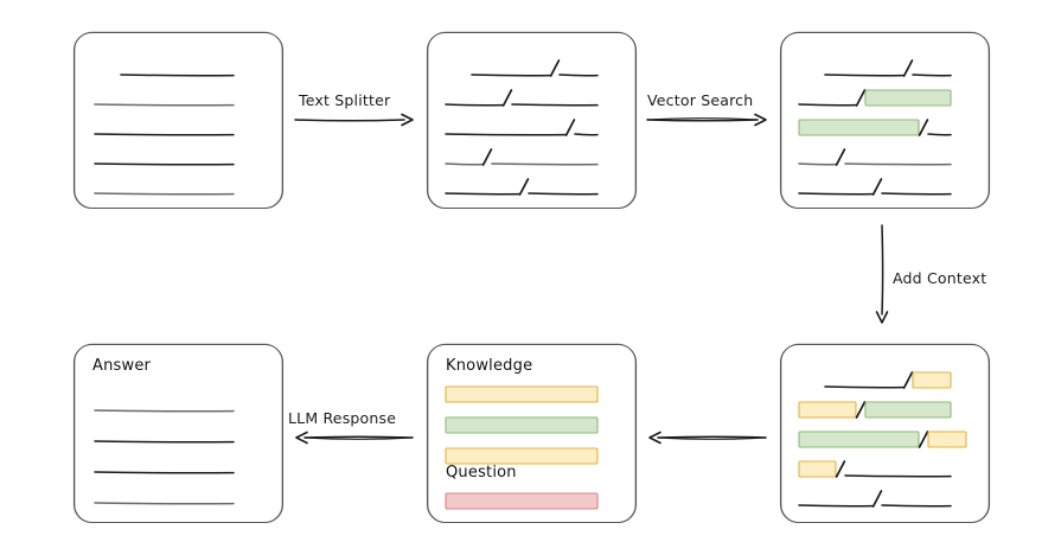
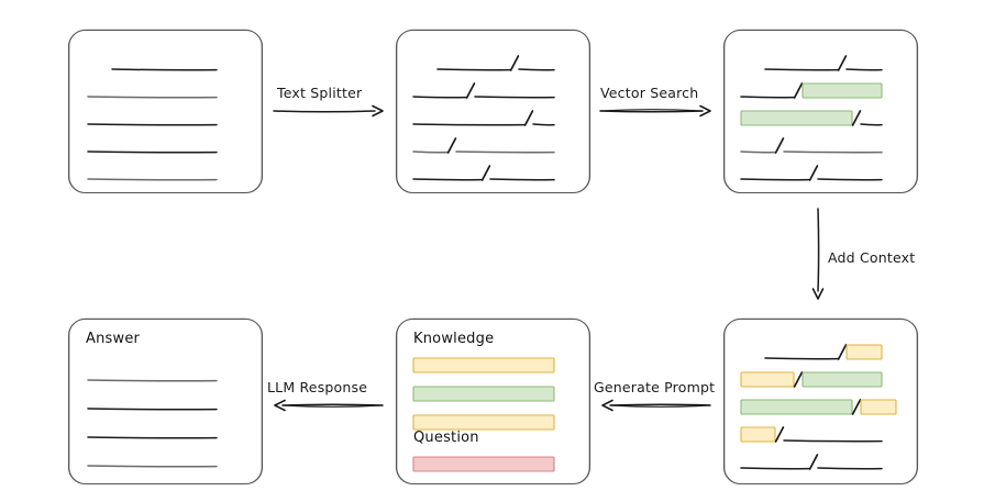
  Knowledge
  Question
  Answer
  Text Splitter
  Vector Search
  Add Context
+ Generate Prompt
  LLM Response
